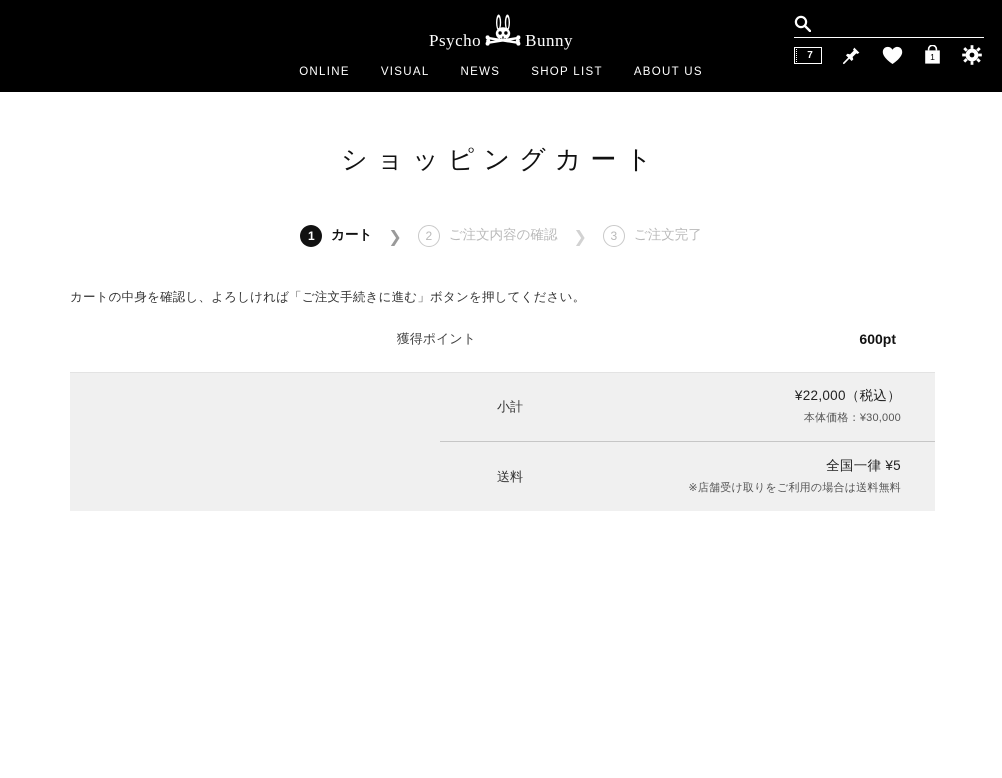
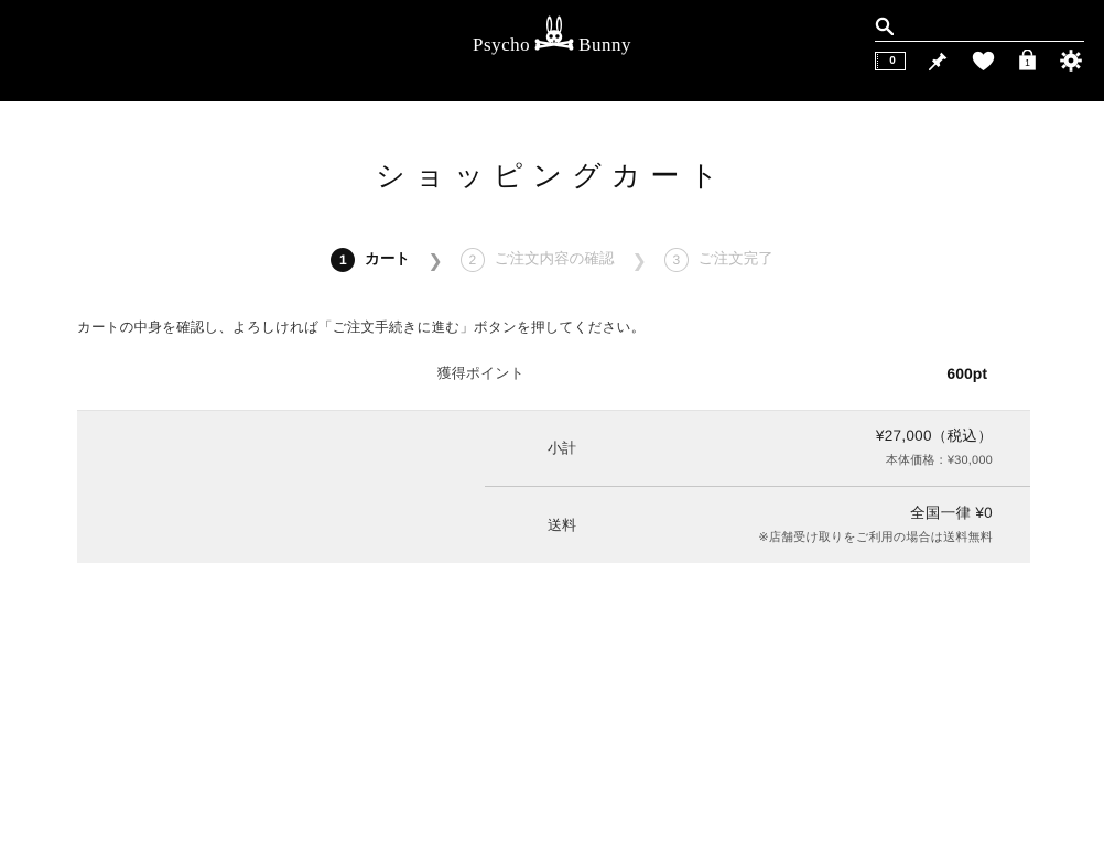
  Psycho
  Bunny
- ONLINE
- VISUAL
- NEWS
- SHOP LIST
- ABOUT US
- 7
+ 0
  1
  ショッピングカート
  1
  カート
  ❯
  2
  ご注文内容の確認
  ❯
  3
  ご注文完了
  カートの中身を確認し、よろしければ「ご注文手続きに進む」ボタンを押してください。
  獲得ポイント
  600pt
  小計
- ¥22,000（税込）
+ ¥27,000（税込）
  本体価格：¥30,000
  送料
- 全国一律 ¥5
+ 全国一律 ¥0
  ※店舗受け取りをご利用の場合は送料無料
